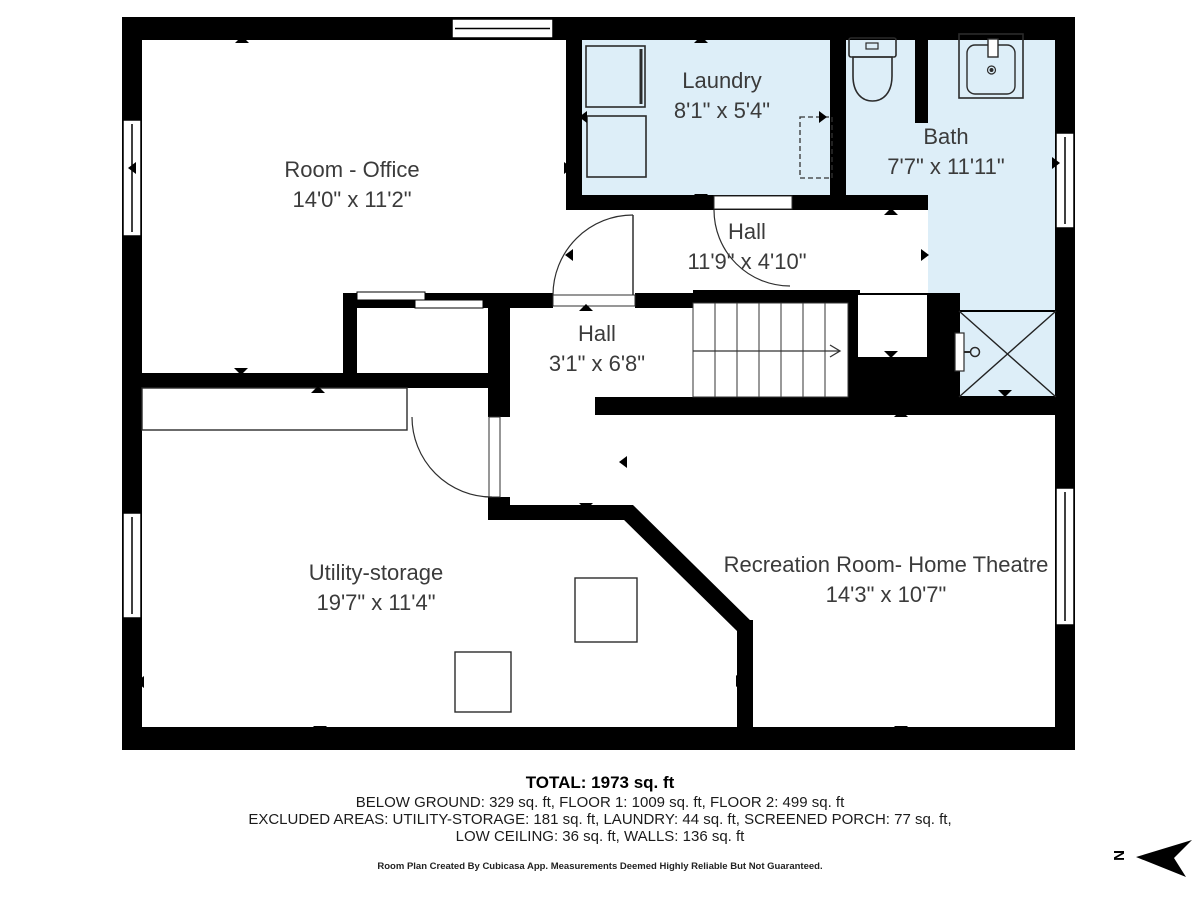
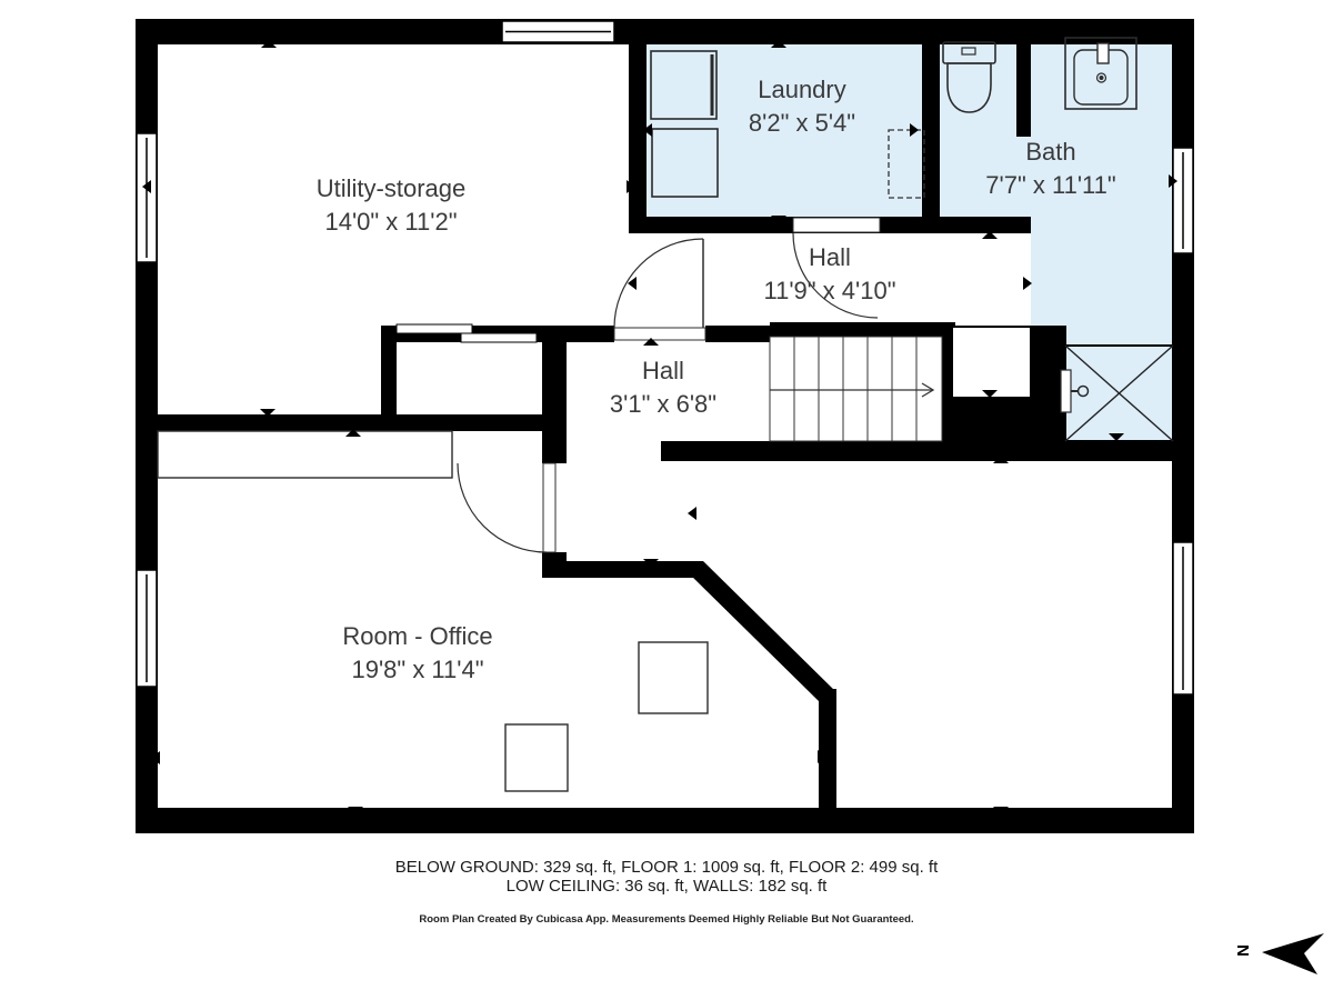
- Room - Office
+ Utility-storage
  14'0" x 11'2"
  Laundry
- 8'1" x 5'4"
+ 8'2" x 5'4"
  Bath
  7'7" x 11'11"
  Hall
  11'9" x 4'10"
  Hall
  3'1" x 6'8"
- Utility-storage
+ Room - Office
- 19'7" x 11'4"
+ 19'8" x 11'4"
- Recreation Room- Home Theatre
- 14'3" x 10'7"
- TOTAL: 1973 sq. ft
  BELOW GROUND: 329 sq. ft, FLOOR 1: 1009 sq. ft, FLOOR 2: 499 sq. ft
- EXCLUDED AREAS: UTILITY-STORAGE: 181 sq. ft, LAUNDRY: 44 sq. ft, SCREENED PORCH: 77 sq. ft,
- LOW CEILING: 36 sq. ft, WALLS: 136 sq. ft
+ LOW CEILING: 36 sq. ft, WALLS: 182 sq. ft
  Room Plan Created By Cubicasa App. Measurements Deemed Highly Reliable But Not Guaranteed.
